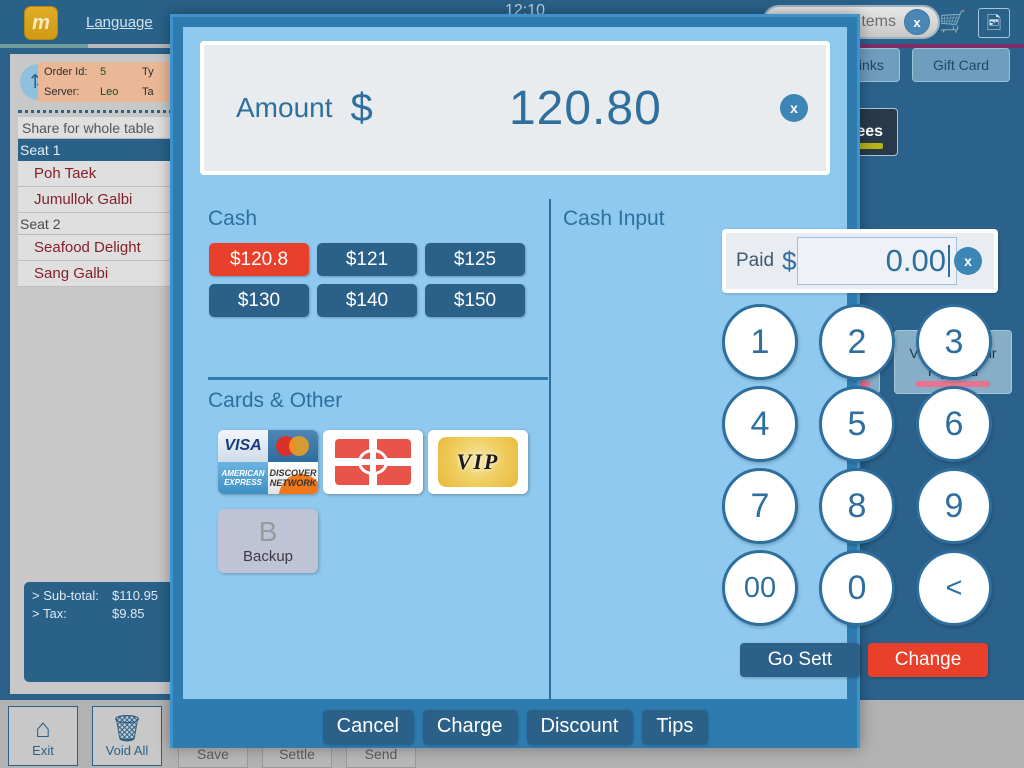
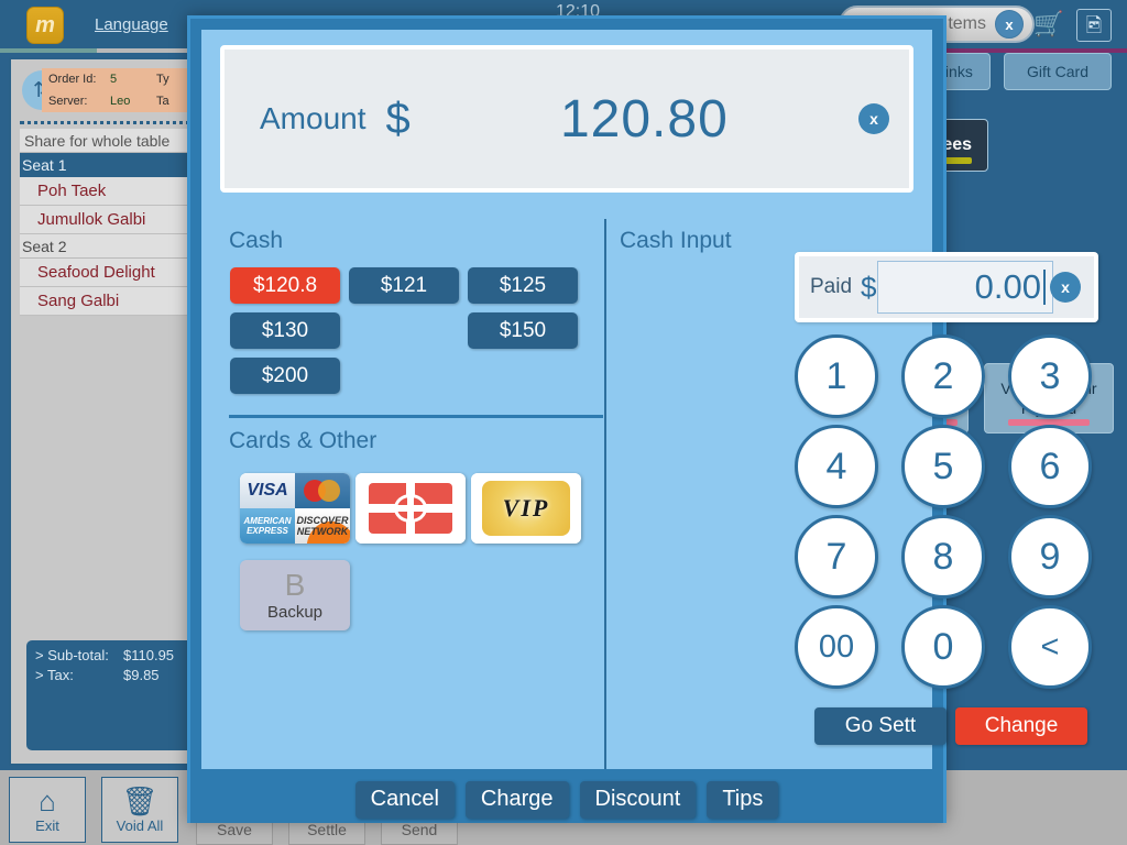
  m
  Language
  12:10
  x
  🛒
  🖻
  Order Id:
  5
  Ty
  Server:
  Leo
  Ta
  Share for whole table
  Seat 1
  Poh Taek
  Jumullok Galbi
  Seat 2
  Seafood Delight
  Sang Galbi
  > Sub-total:
  $110.95
  > Tax:
  $9.85
  Gift Card
  ⌂
  Exit
  🗑
  Void All
  Save
  Settle
  Send
  Amount
  $
  120.80
  x
  Cash
  $120.8
  $121
  $125
  $130
- $140
  $150
+ $200
  Cards & Other
  VISA
  AMERICAN
  EXPRESS
  DISCOVER
  NETWORK
  VIP
  B
  Backup
  Cash Input
  Paid
  $
  0.00
  x
  1
  2
  3
  4
  5
  6
  7
  8
  9
  00
  0
  <
  Go Sett
  Change
  Cancel
  Charge
  Discount
  Tips
